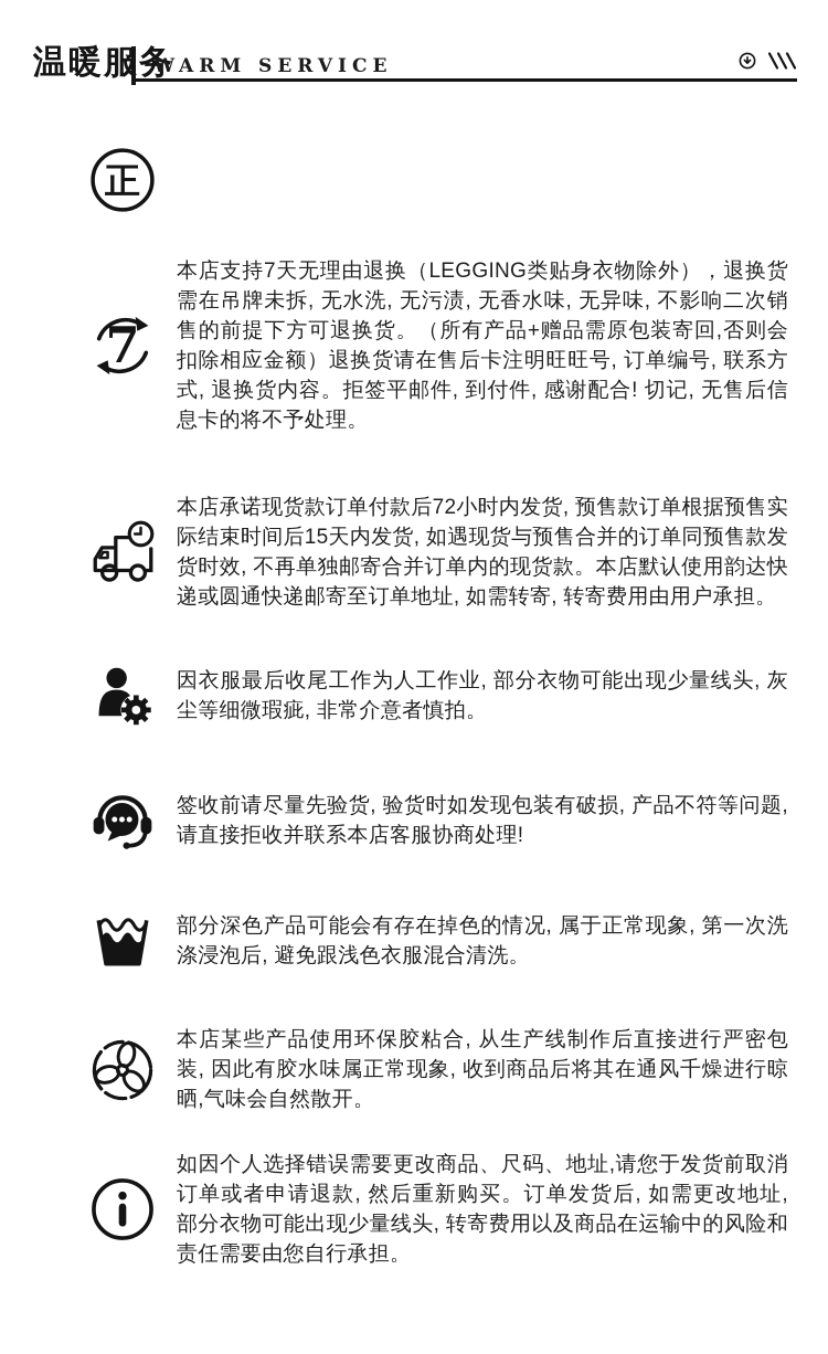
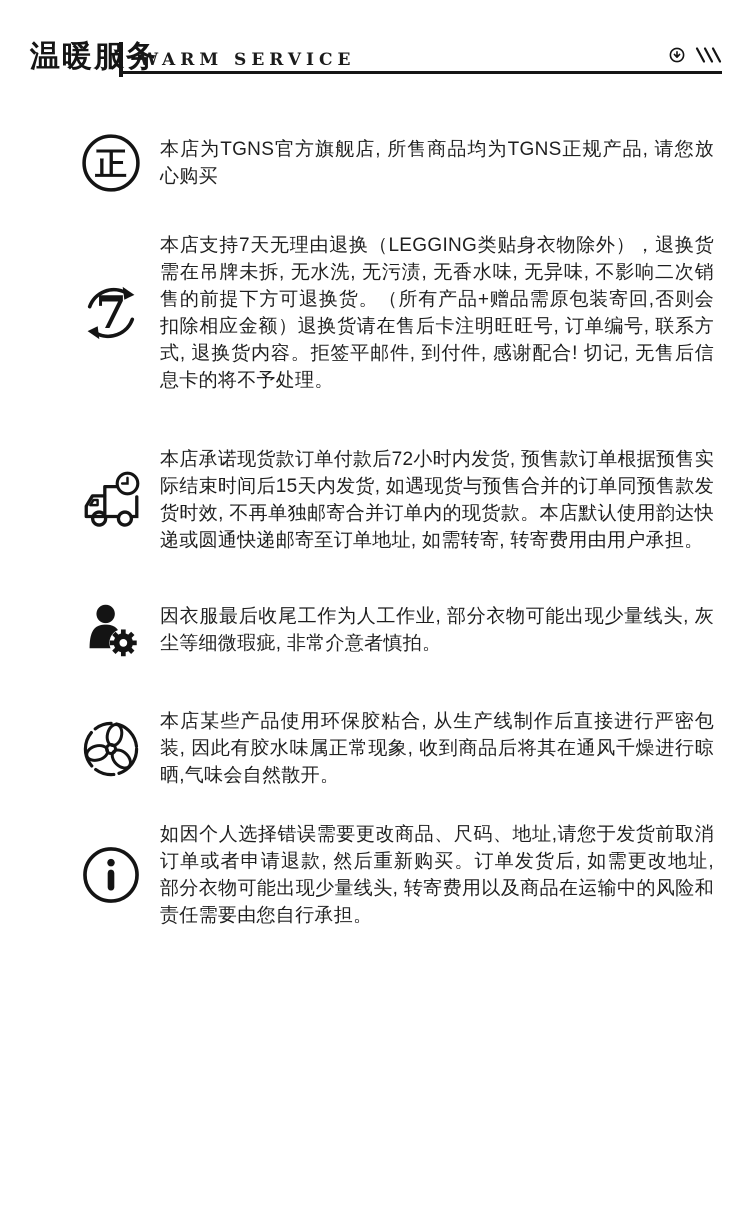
  温暖服务
  WARM SERVICE
  正
+ 本店为TGNS官方旗舰店, 所售商品均为TGNS正规产品, 请您放心购买
  7
  本店支持7天无理由退换（LEGGING类贴身衣物除外），退换货需在吊牌未拆, 无水洗, 无污渍, 无香水味, 无异味, 不影响二次销售的前提下方可退换货。（所有产品+赠品需原包装寄回,否则会扣除相应金额）退换货请在售后卡注明旺旺号, 订单编号, 联系方式, 退换货内容。拒签平邮件, 到付件, 感谢配合! 切记, 无售后信息卡的将不予处理。
  本店承诺现货款订单付款后72小时内发货, 预售款订单根据预售实际结束时间后15天内发货, 如遇现货与预售合并的订单同预售款发货时效, 不再单独邮寄合并订单内的现货款。本店默认使用韵达快递或圆通快递邮寄至订单地址, 如需转寄, 转寄费用由用户承担。
  因衣服最后收尾工作为人工作业, 部分衣物可能出现少量线头, 灰尘等细微瑕疵, 非常介意者慎拍。
- 签收前请尽量先验货, 验货时如发现包装有破损, 产品不符等问题, 请直接拒收并联系本店客服协商处理!
- 部分深色产品可能会有存在掉色的情况, 属于正常现象, 第一次洗涤浸泡后, 避免跟浅色衣服混合清洗。
  本店某些产品使用环保胶粘合, 从生产线制作后直接进行严密包装, 因此有胶水味属正常现象, 收到商品后将其在通风千燥进行晾晒,气味会自然散开。
  如因个人选择错误需要更改商品、尺码、地址,请您于发货前取消订单或者申请退款, 然后重新购买。订单发货后, 如需更改地址, 部分衣物可能出现少量线头, 转寄费用以及商品在运输中的风险和责任需要由您自行承担。
